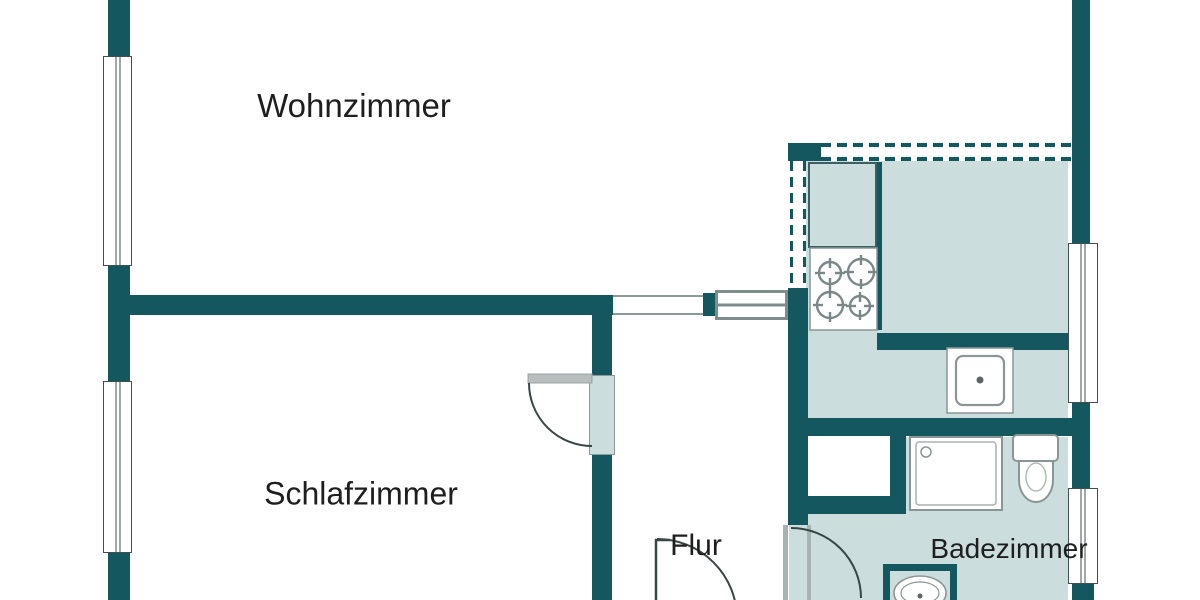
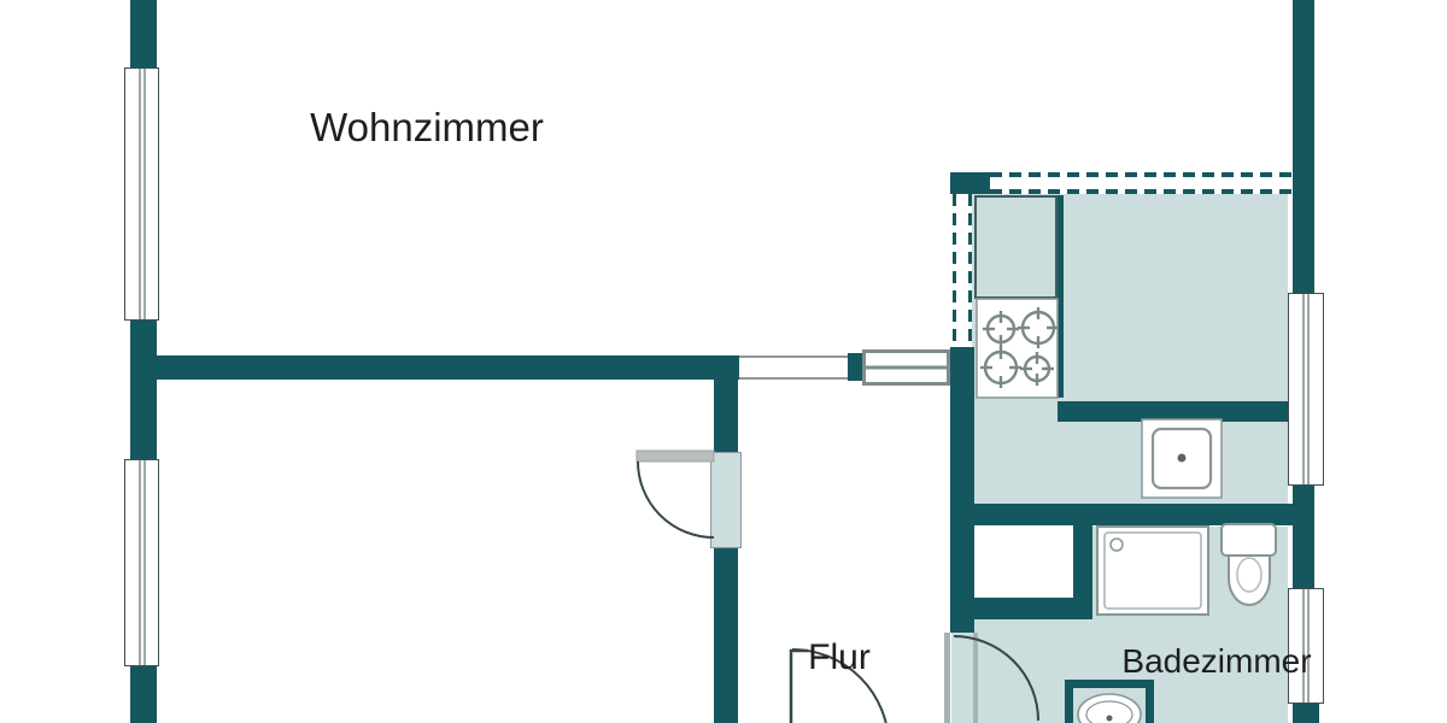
  Wohnzimmer
- Schlafzimmer
  Flur
  Badezimmer
